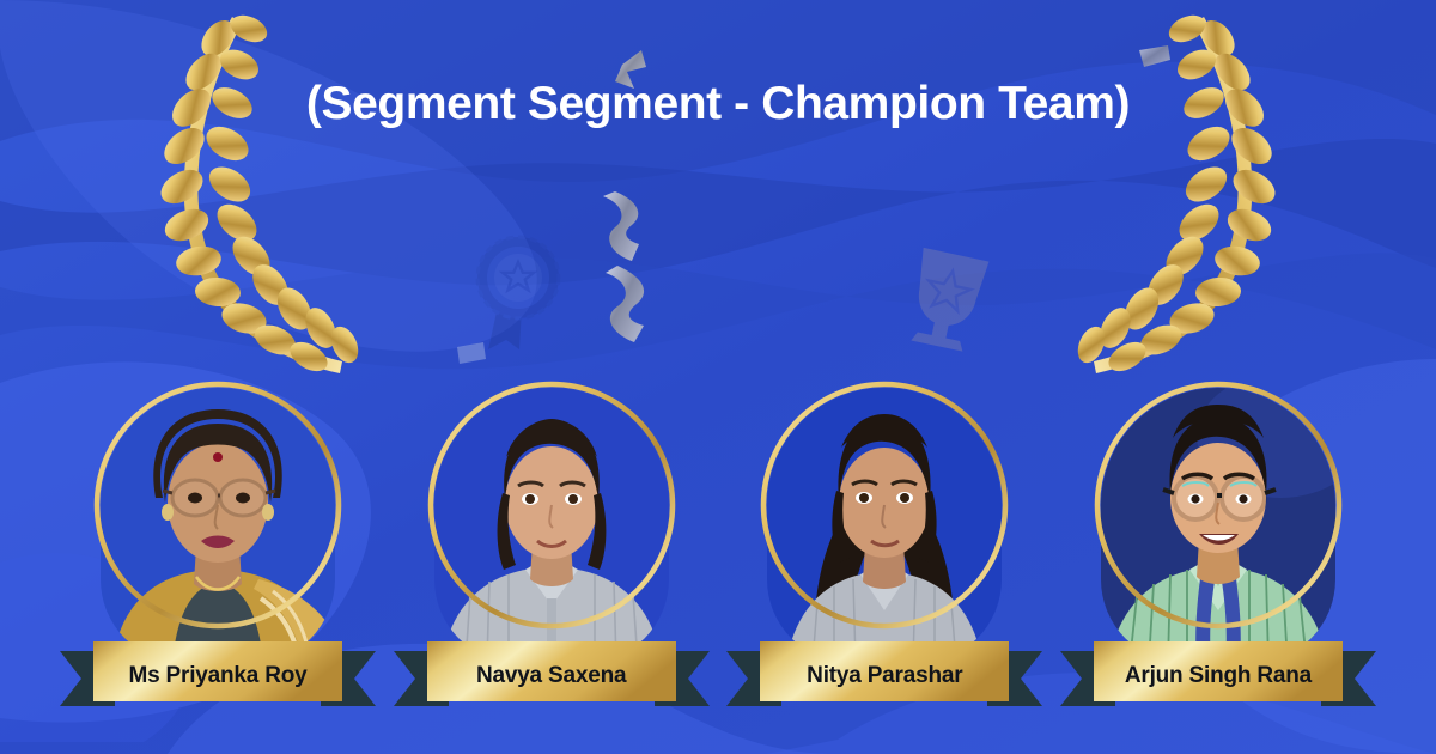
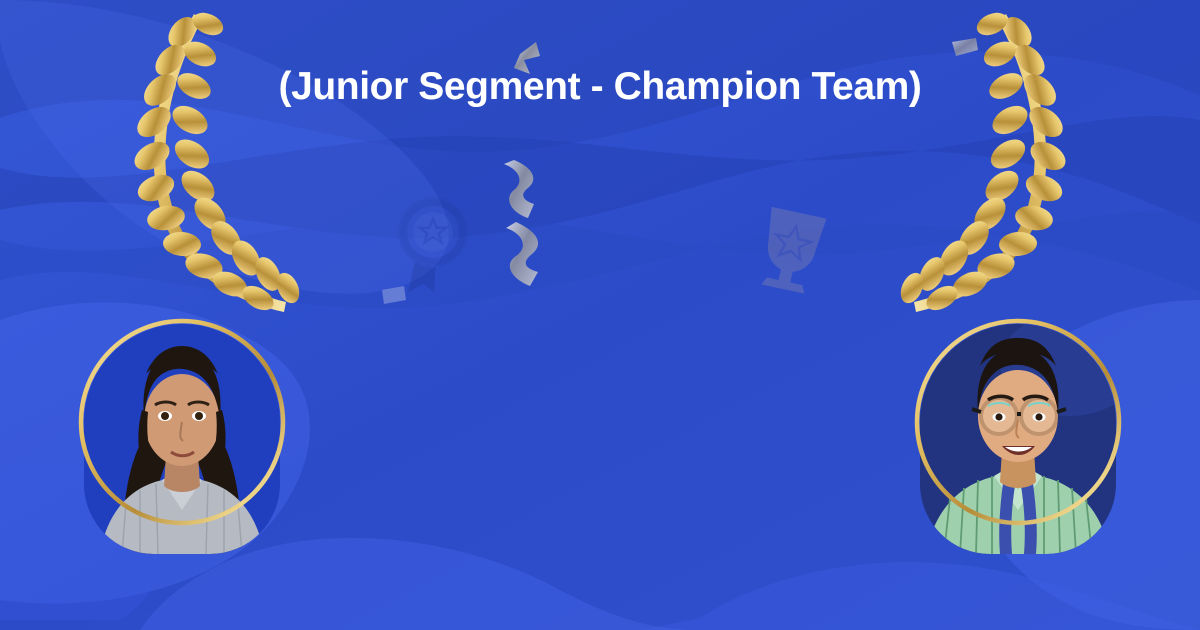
- (Segment Segment - Champion Team)
+ (Junior Segment - Champion Team)
- Ms Priyanka Roy
- Navya Saxena
- Nitya Parashar
- Arjun Singh Rana
